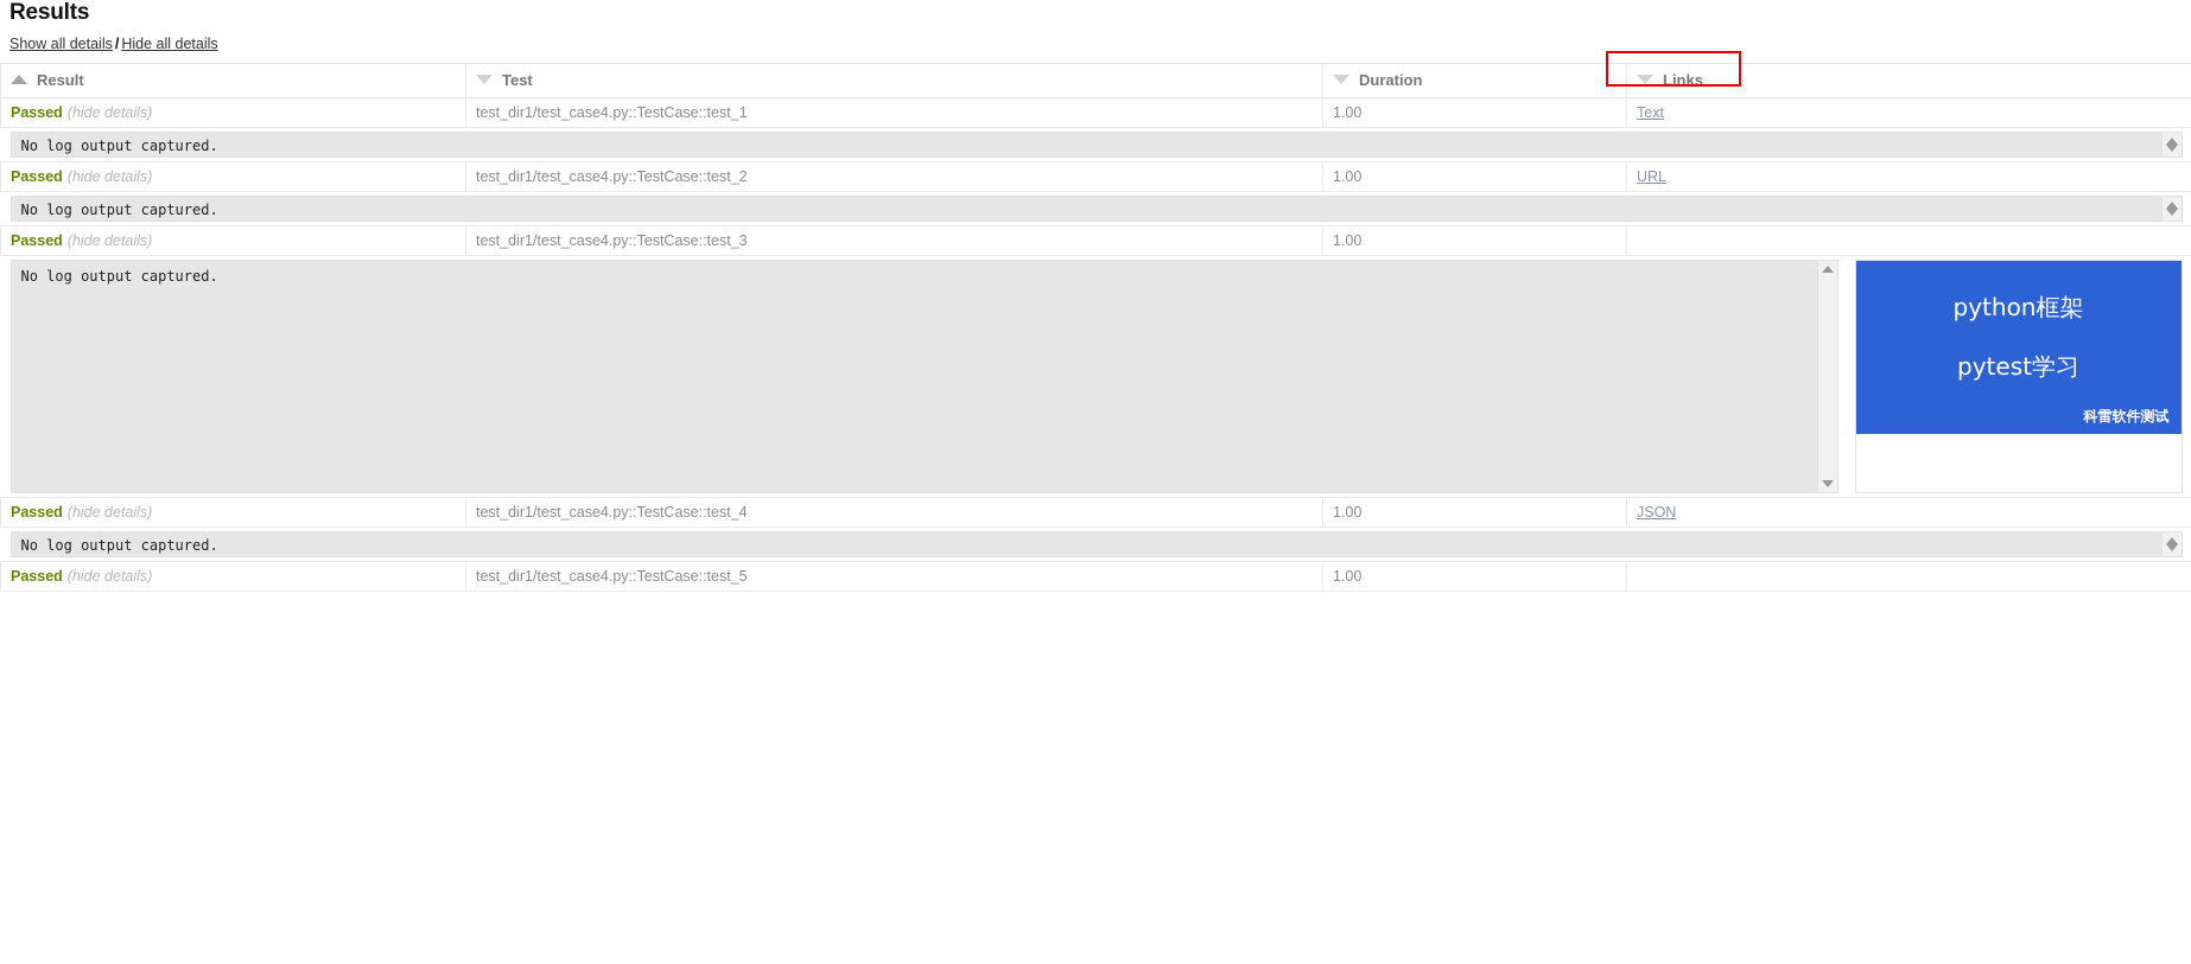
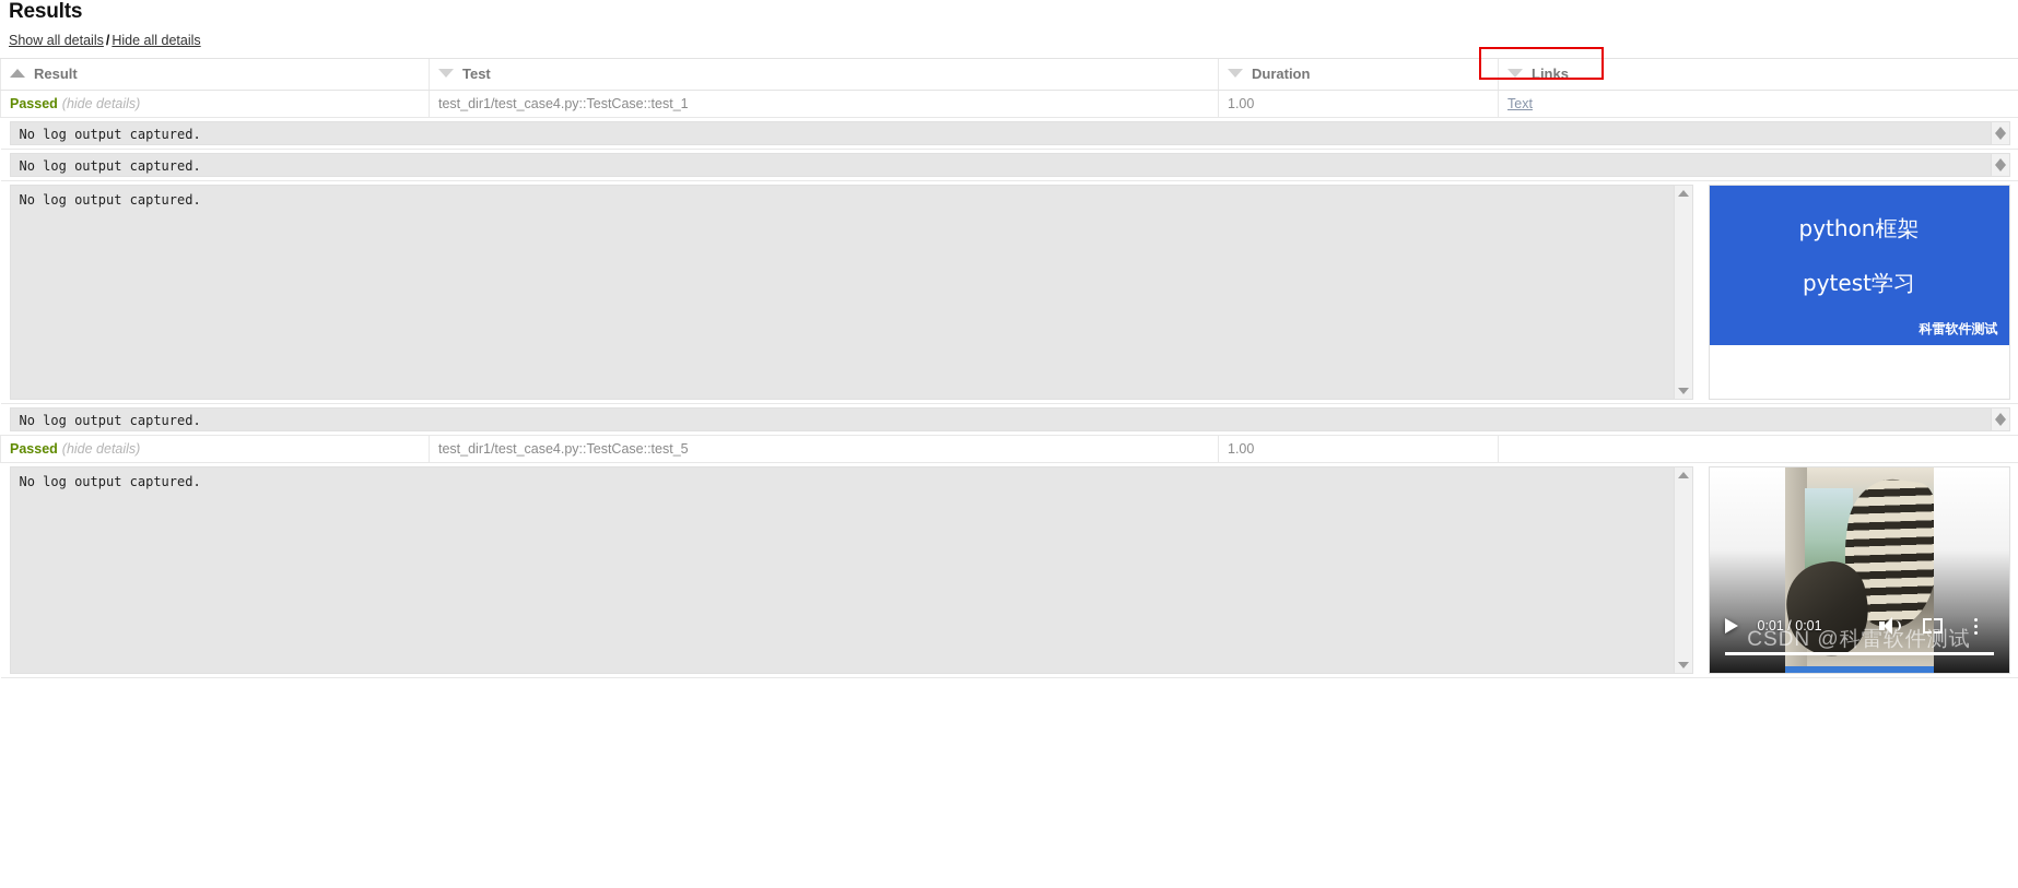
  Results
  Show all details / Hide all details
  Result	Test	Duration	Links
  Passed (hide details)	test_dir1/test_case4.py::TestCase::test_1	1.00	Text
  No log output captured.
- Passed (hide details)	test_dir1/test_case4.py::TestCase::test_2	1.00	URL
  No log output captured.
- Passed (hide details)	test_dir1/test_case4.py::TestCase::test_3	1.00
  No log output captured. python框架 pytest学习 科雷软件测试
- Passed (hide details)	test_dir1/test_case4.py::TestCase::test_4	1.00	JSON
  No log output captured.
  Passed (hide details)	test_dir1/test_case4.py::TestCase::test_5	1.00
+ No log output captured. CSDN @科雷软件测试 0:01 / 0:01
